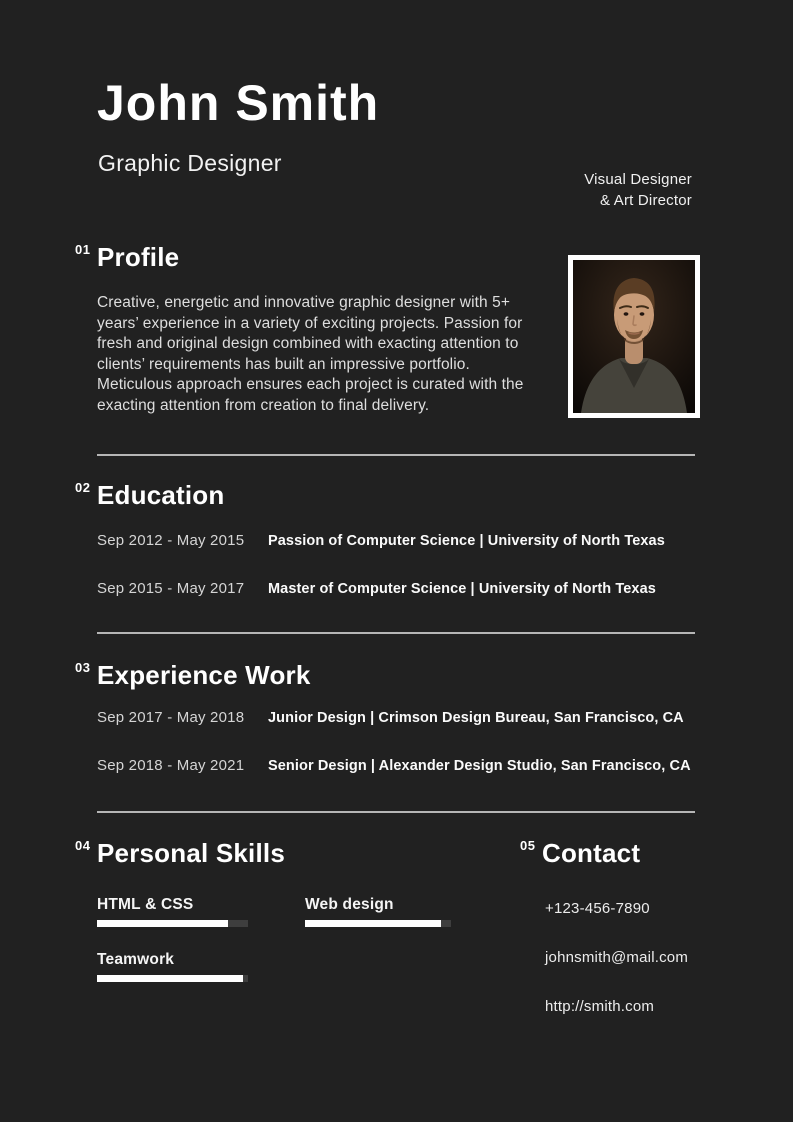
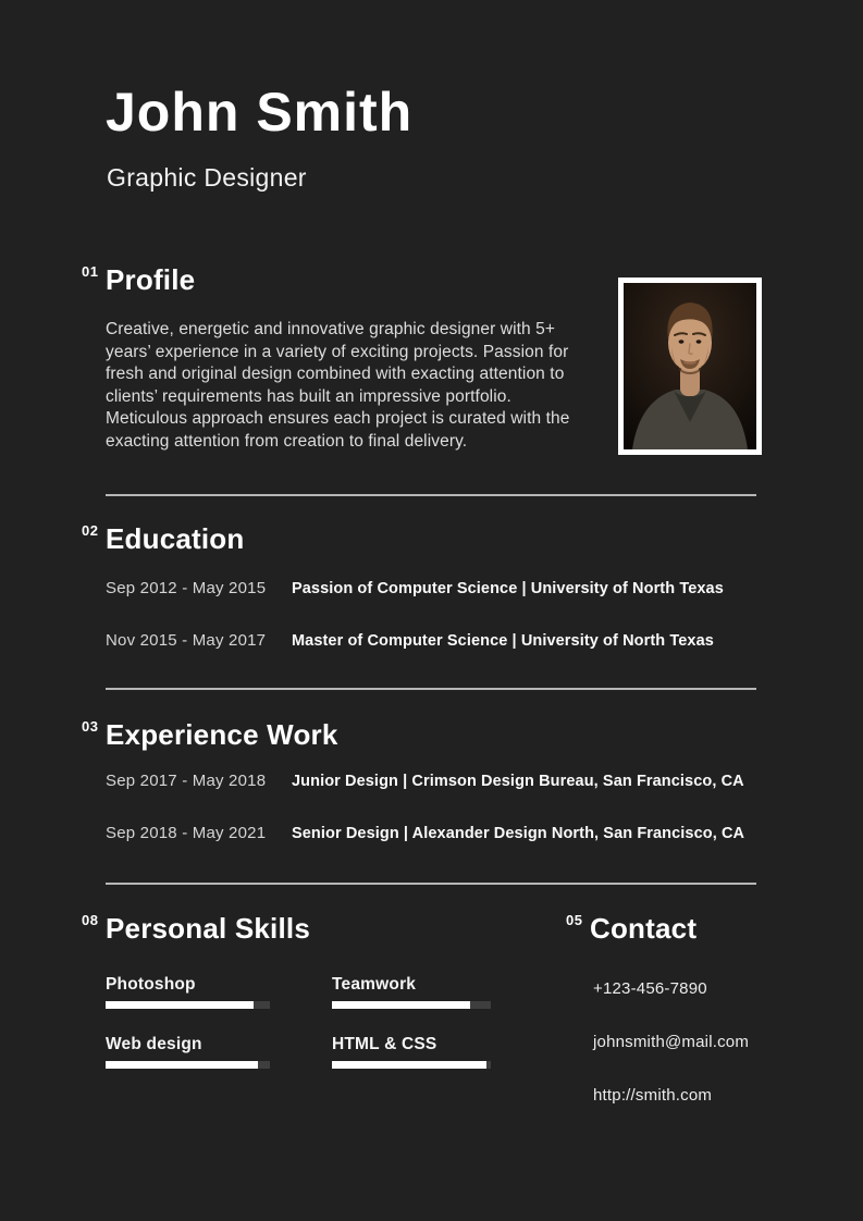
  John Smith
  Graphic Designer
- Visual Designer
- & Art Director
  01
  Profile
  Creative, energetic and innovative graphic designer with 5+ years’ experience in a variety of exciting projects. Passion for fresh and original design combined with exacting attention to clients’ requirements has built an impressive portfolio. Meticulous approach ensures each project is curated with the exacting attention from creation to final delivery.
  02
  Education
  Sep 2012 - May 2015
  Passion of Computer Science | University of North Texas
- Sep 2015 - May 2017
+ Nov 2015 - May 2017
  Master of Computer Science | University of North Texas
  03
  Experience Work
  Sep 2017 - May 2018
  Junior Design | Crimson Design Bureau, San Francisco, CA
  Sep 2018 - May 2021
- Senior Design | Alexander Design Studio, San Francisco, CA
+ Senior Design | Alexander Design North, San Francisco, CA
- 04
+ 08
  Personal Skills
+ Photoshop
- HTML & CSS
+ Teamwork
  Web design
- Teamwork
+ HTML & CSS
  05
  Contact
  +123-456-7890
  johnsmith@mail.com
  http://smith.com
